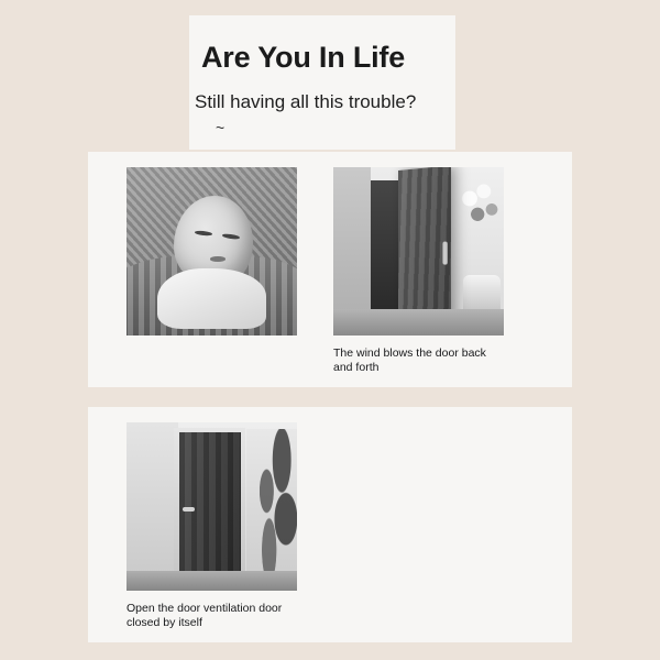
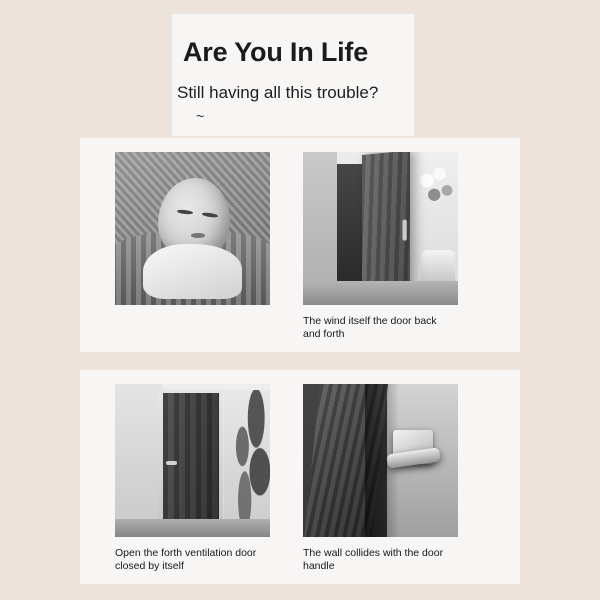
  Are You In Life
  Still having all this trouble?
  ~
- The wind blows the door back and forth
+ The wind itself the door back and forth
- Open the door ventilation door closed by itself
+ Open the forth ventilation door closed by itself
+ The wall collides with the door handle
